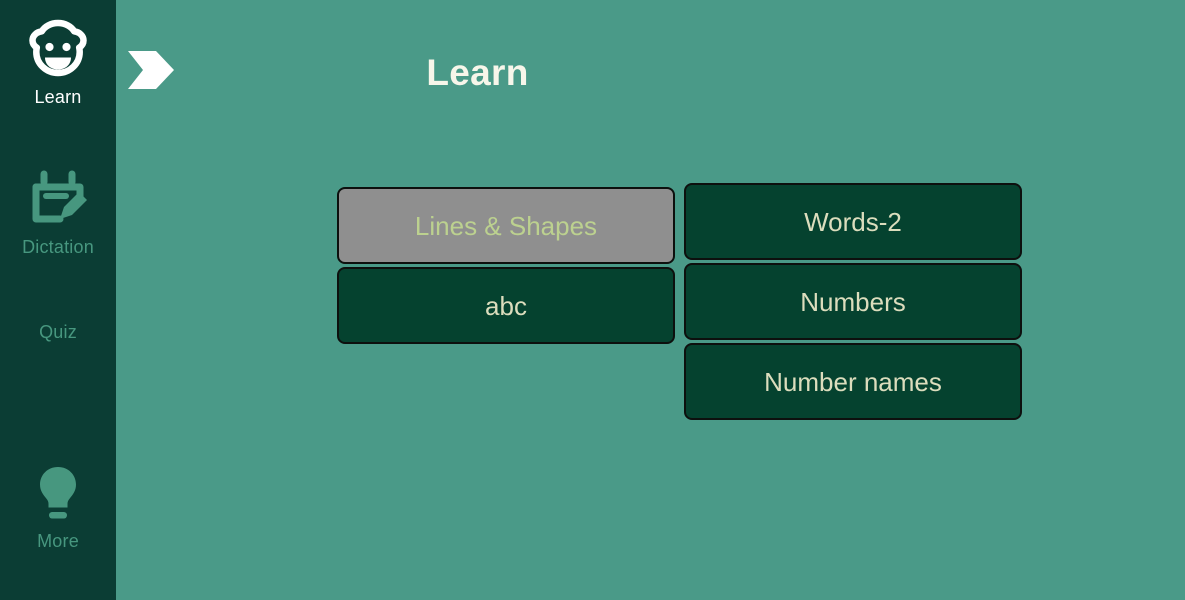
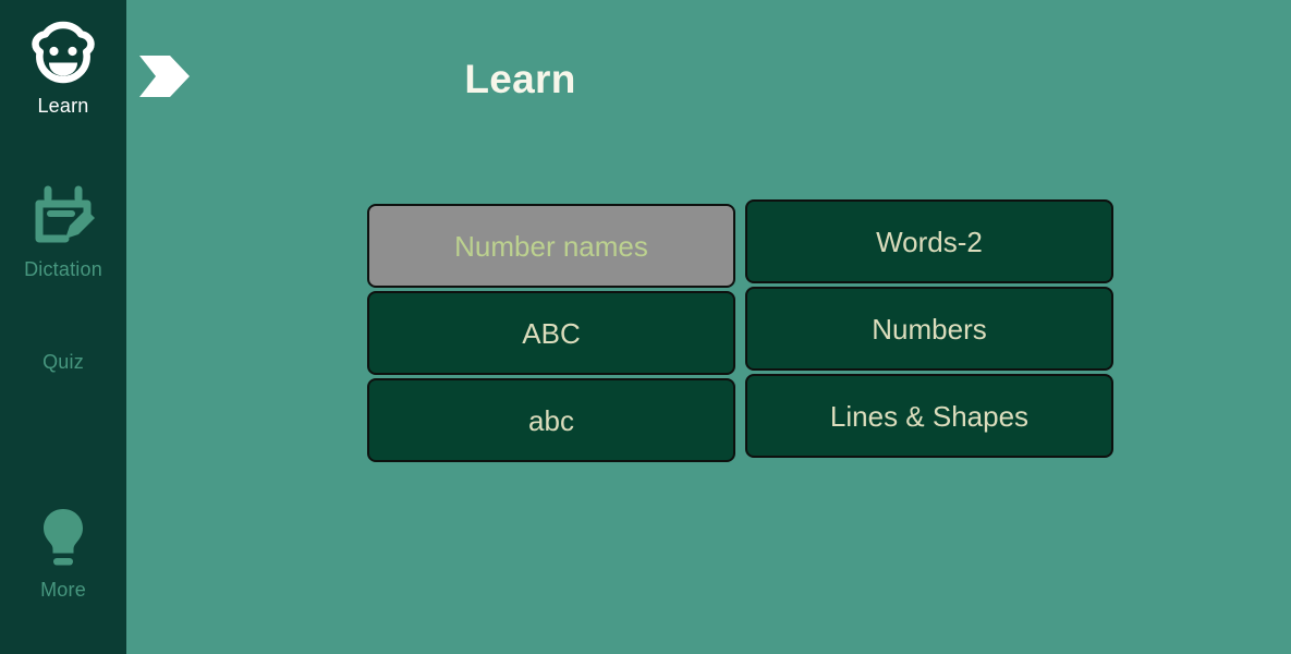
  Learn
  Dictation
  Quiz
  More
  Learn
- Lines & Shapes
+ Number names
+ ABC
  abc
  Words-2
  Numbers
- Number names
+ Lines & Shapes
